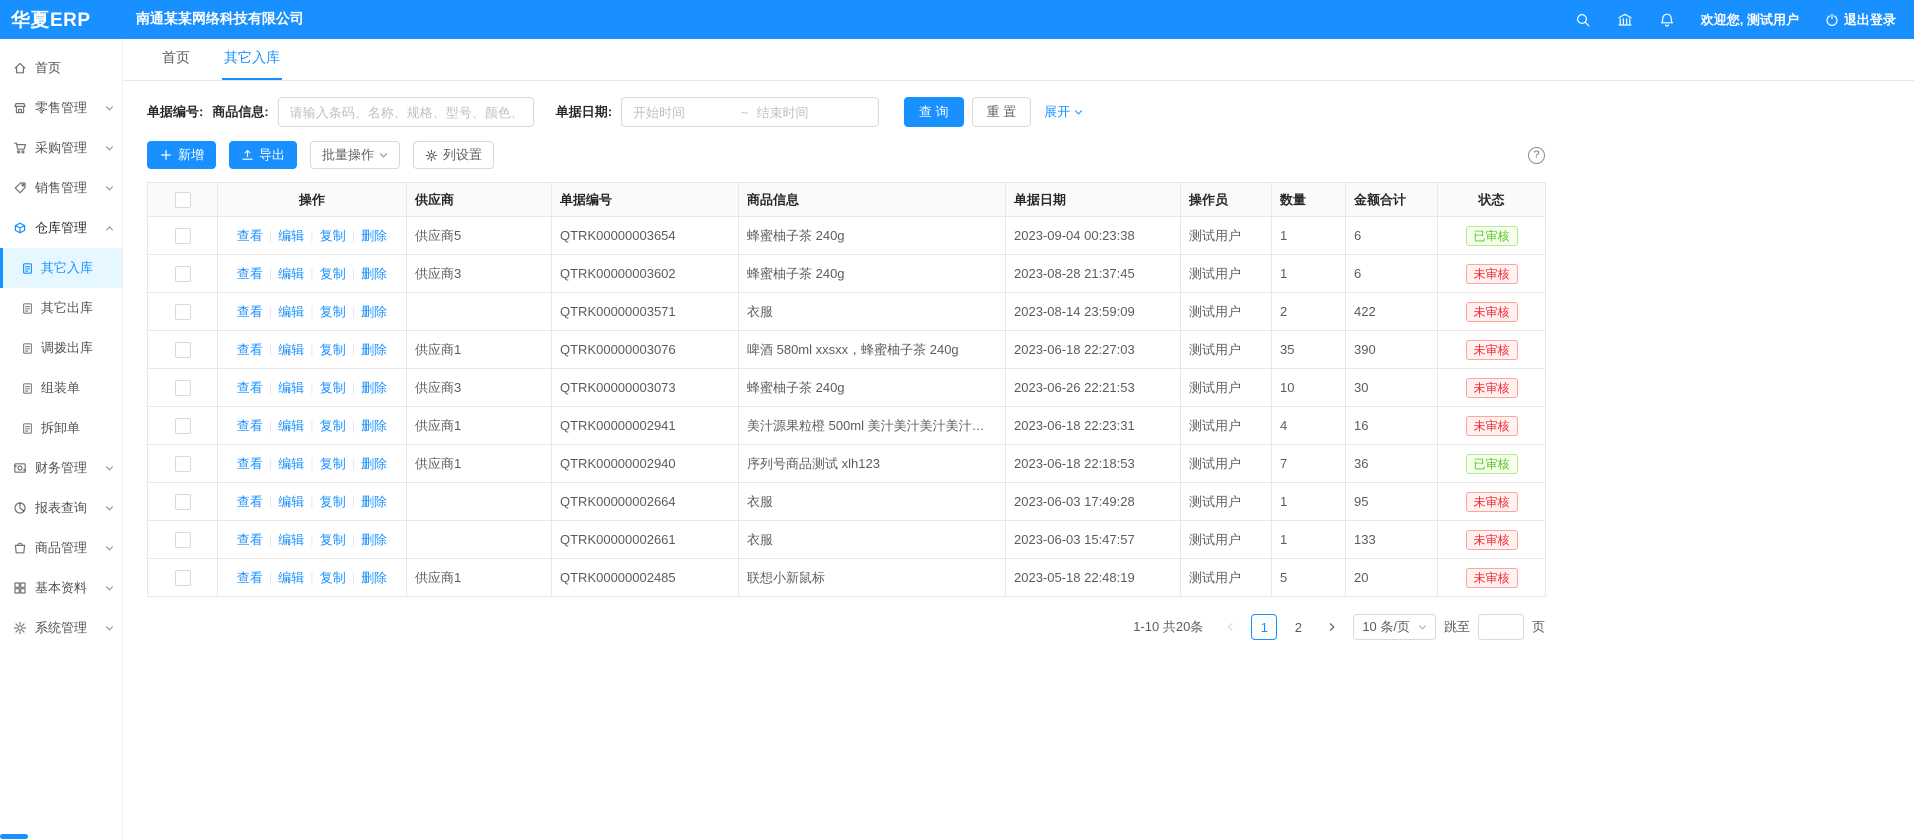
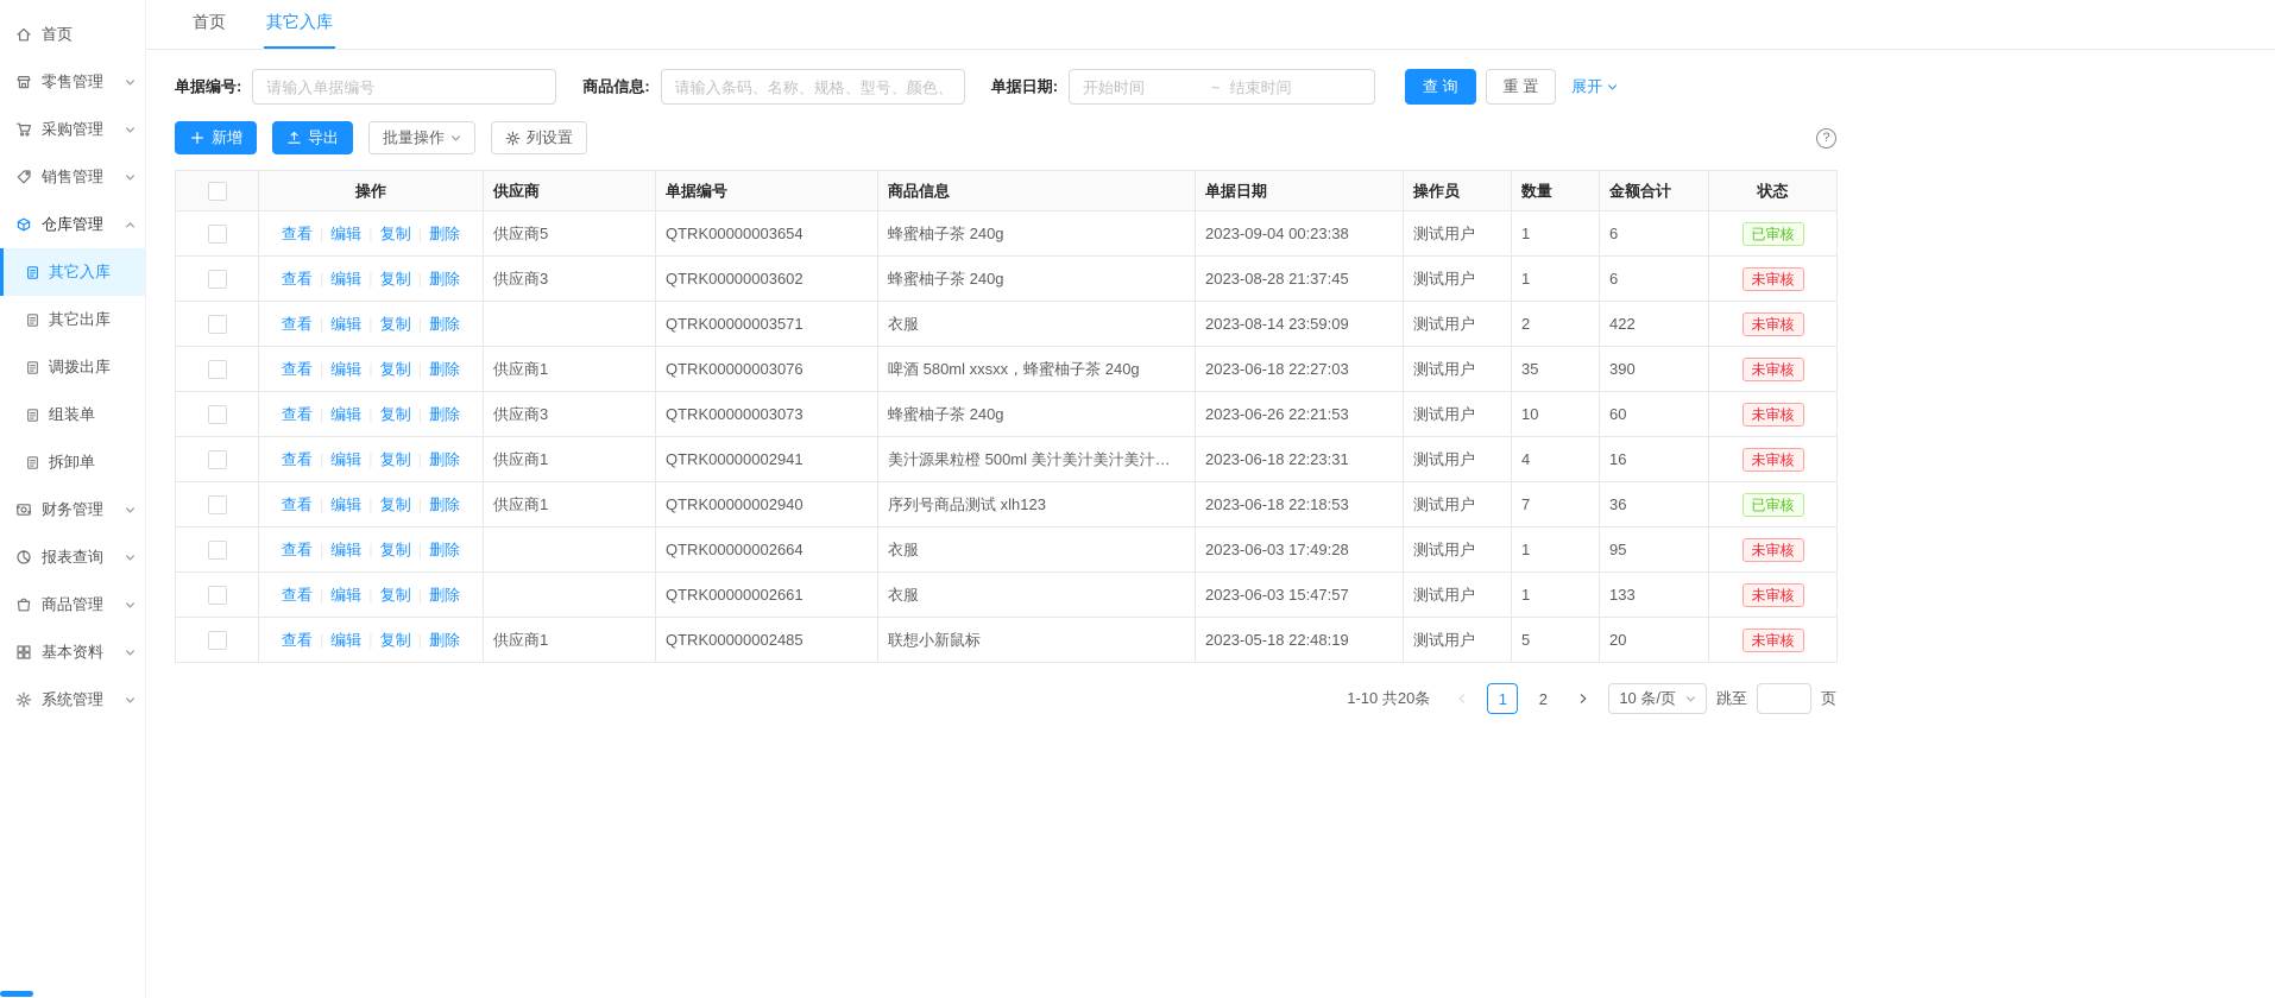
- 华夏ERP
- 南通某某网络科技有限公司
- 欢迎您, 测试用户
- 退出登录
  首页
  零售管理
  采购管理
  销售管理
  仓库管理
  其它入库
  其它出库
  调拨出库
  组装单
  拆卸单
  财务管理
  报表查询
  商品管理
  基本资料
  系统管理
  首页
  其它入库
  单据编号:
+ 请输入单据编号
  商品信息:
  请输入条码、名称、规格、型号、颜色、
  单据日期:
  开始时间
  ~
  结束时间
  查 询
  重 置
  展开
  新增
  导出
  批量操作
  列设置
  ?
  	操作	供应商	单据编号	商品信息	单据日期	操作员	数量	金额合计	状态
  	查看 编辑 复制 删除	供应商5	QTRK00000003654	蜂蜜柚子茶 240g	2023-09-04 00:23:38	测试用户	1	6	已审核
  	查看 编辑 复制 删除	供应商3	QTRK00000003602	蜂蜜柚子茶 240g	2023-08-28 21:37:45	测试用户	1	6	未审核
  	查看 编辑 复制 删除		QTRK00000003571	衣服	2023-08-14 23:59:09	测试用户	2	422	未审核
  	查看 编辑 复制 删除	供应商1	QTRK00000003076	啤酒 580ml xxsxx，蜂蜜柚子茶 240g	2023-06-18 22:27:03	测试用户	35	390	未审核
- 	查看 编辑 复制 删除	供应商3	QTRK00000003073	蜂蜜柚子茶 240g	2023-06-26 22:21:53	测试用户	10	30	未审核
+ 	查看 编辑 复制 删除	供应商3	QTRK00000003073	蜂蜜柚子茶 240g	2023-06-26 22:21:53	测试用户	10	60	未审核
  	查看 编辑 复制 删除	供应商1	QTRK00000002941	美汁源果粒橙 500ml 美汁美汁美汁美汁美汁美	2023-06-18 22:23:31	测试用户	4	16	未审核
  	查看 编辑 复制 删除	供应商1	QTRK00000002940	序列号商品测试 xlh123	2023-06-18 22:18:53	测试用户	7	36	已审核
  	查看 编辑 复制 删除		QTRK00000002664	衣服	2023-06-03 17:49:28	测试用户	1	95	未审核
  	查看 编辑 复制 删除		QTRK00000002661	衣服	2023-06-03 15:47:57	测试用户	1	133	未审核
  	查看 编辑 复制 删除	供应商1	QTRK00000002485	联想小新鼠标	2023-05-18 22:48:19	测试用户	5	20	未审核
  1-10 共20条
  1
  2
  10 条/页
  跳至
  页
